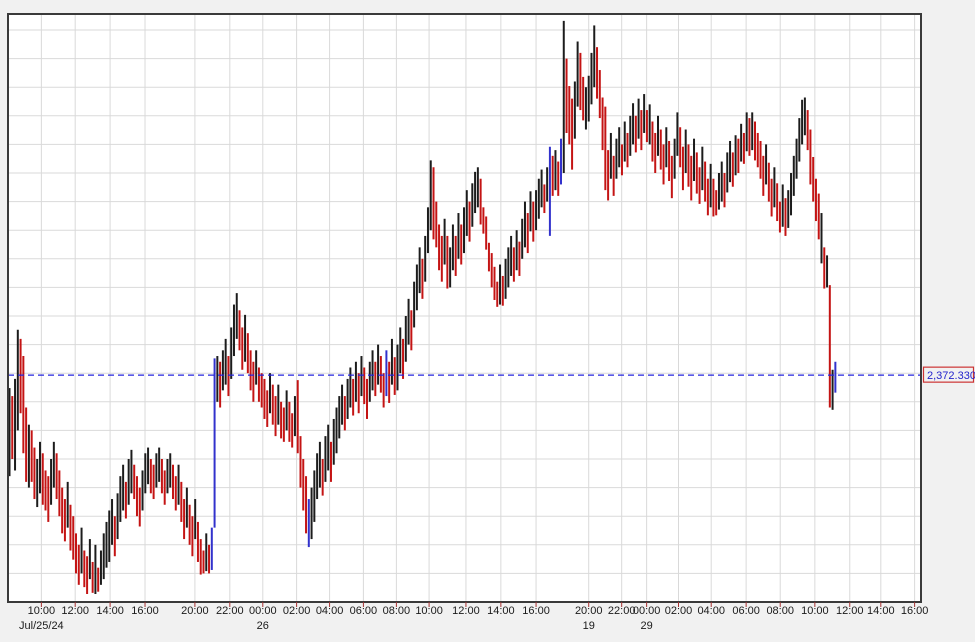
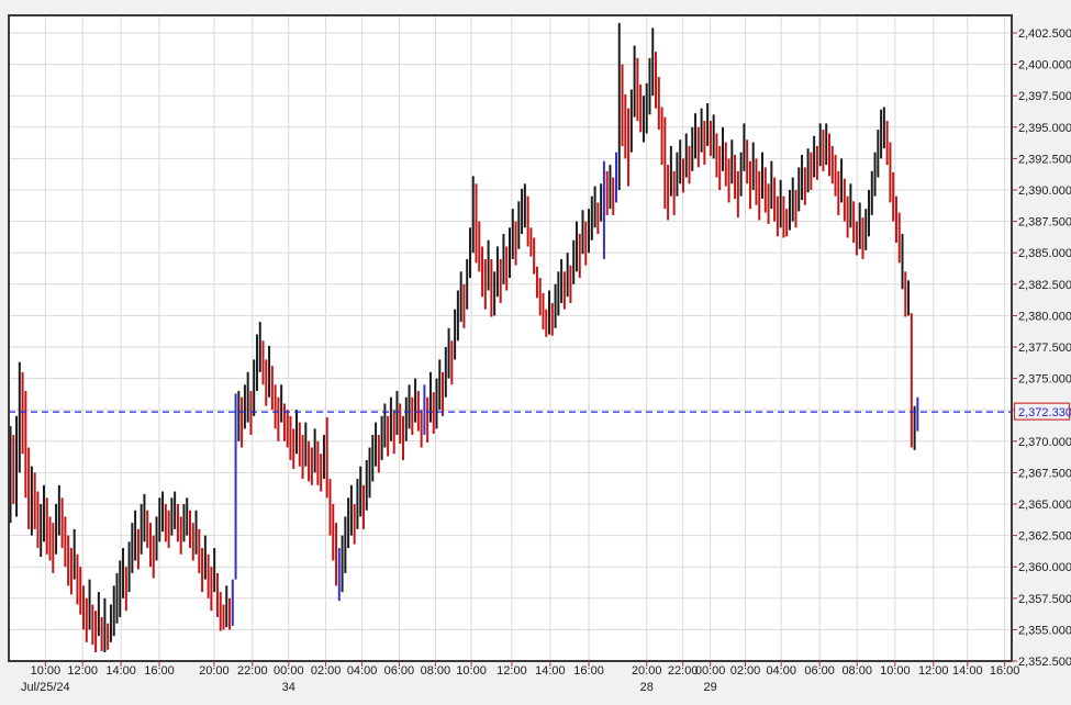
+ 2,402.500
+ 2,400.000
+ 2,397.500
+ 2,395.000
+ 2,392.500
+ 2,390.000
+ 2,387.500
+ 2,385.000
+ 2,382.500
+ 2,380.000
+ 2,377.500
+ 2,375.000
+ 2,370.000
+ 2,367.500
+ 2,365.000
+ 2,362.500
+ 2,360.000
+ 2,357.500
+ 2,355.000
+ 2,352.500
  10:00
  12:00
  14:00
  16:00
  20:00
  22:00
  00:00
  02:00
  04:00
  06:00
  08:00
  10:00
  12:00
  14:00
  16:00
  20:00
  22:00
  00:00
  02:00
  04:00
  06:00
  08:00
  10:00
  12:00
  14:00
  16:00
  Jul/25/24
- 26
+ 34
- 19
+ 28
  29
  2,372.330
